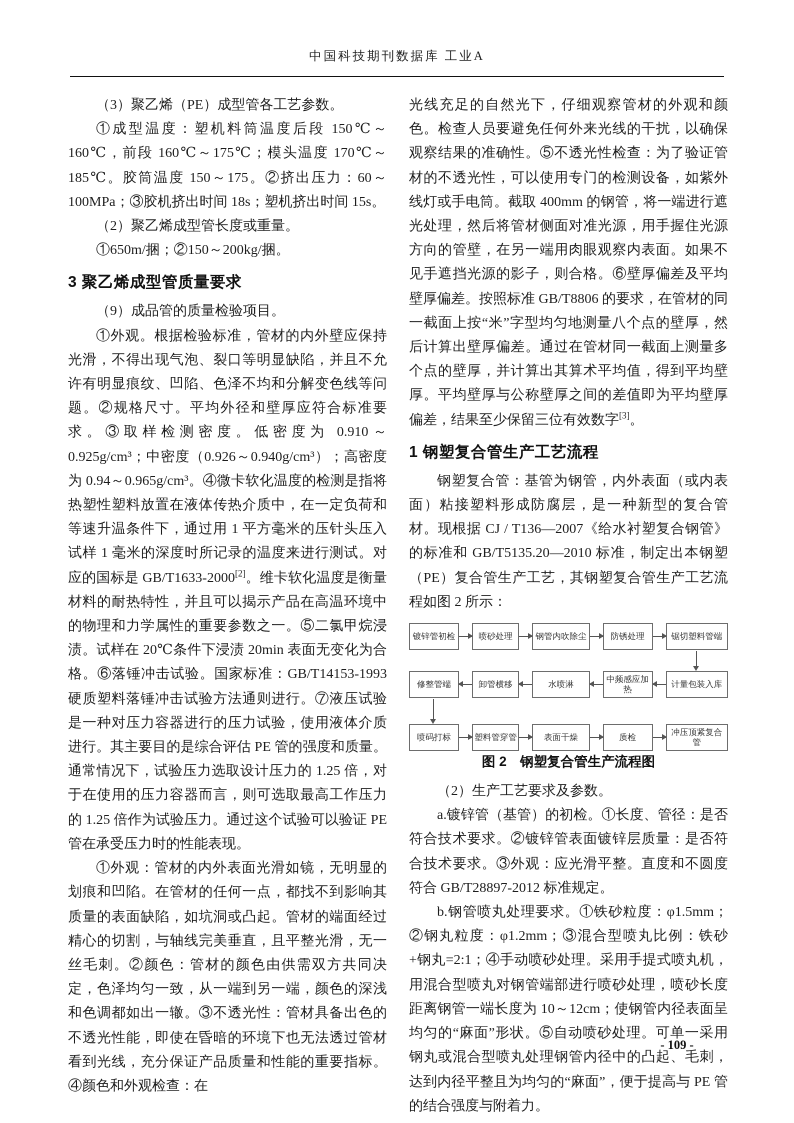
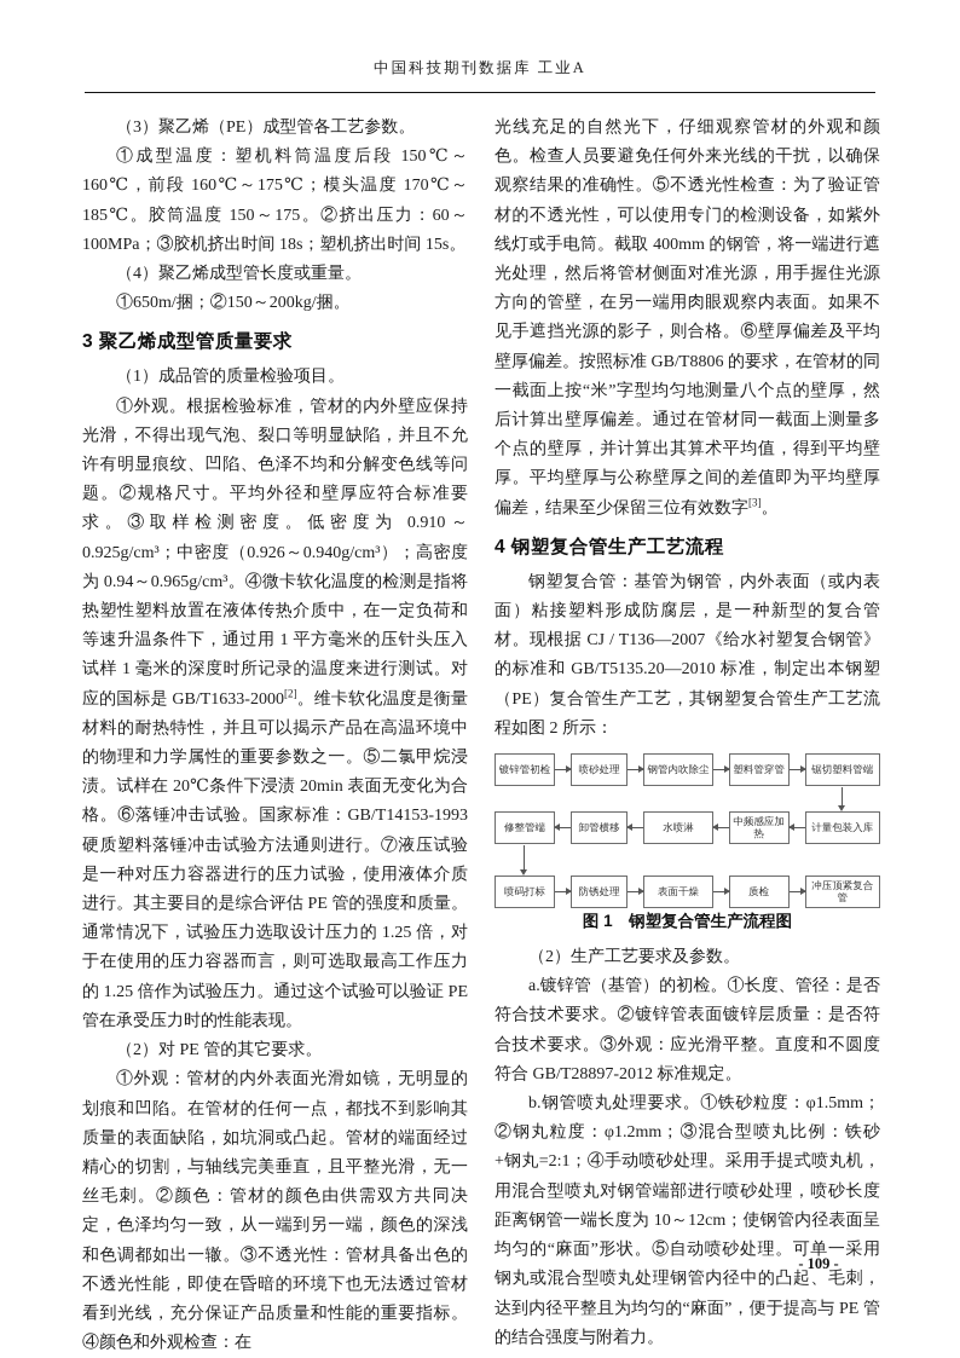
  中国科技期刊数据库 工业A
  （3）聚乙烯（PE）成型管各工艺参数。
  ①成型温度：塑机料筒温度后段 150℃～160℃，前段 160℃～175℃；模头温度 170℃～185℃。胶筒温度 150～175。②挤出压力：60～100MPa；③胶机挤出时间 18s；塑机挤出时间 15s。
- （2）聚乙烯成型管长度或重量。
+ （4）聚乙烯成型管长度或重量。
  ①650m/捆；②150～200kg/捆。
  3 聚乙烯成型管质量要求
- （9）成品管的质量检验项目。
+ （1）成品管的质量检验项目。
  ①外观。根据检验标准，管材的内外壁应保持光滑，不得出现气泡、裂口等明显缺陷，并且不允许有明显痕纹、凹陷、色泽不均和分解变色线等问题。②规格尺寸。平均外径和壁厚应符合标准要求。③取样检测密度。低密度为 0.910～0.925g/cm³；中密度（0.926～0.940g/cm³）；高密度为 0.94～0.965g/cm³。④微卡软化温度的检测是指将热塑性塑料放置在液体传热介质中，在一定负荷和等速升温条件下，通过用 1 平方毫米的压针头压入试样 1 毫米的深度时所记录的温度来进行测试。对应的国标是 GB/T1633-2000[2]。维卡软化温度是衡量材料的耐热特性，并且可以揭示产品在高温环境中的物理和力学属性的重要参数之一。⑤二氯甲烷浸渍。试样在 20℃条件下浸渍 20min 表面无变化为合格。⑥落锤冲击试验。国家标准：GB/T14153-1993 硬质塑料落锤冲击试验方法通则进行。⑦液压试验是一种对压力容器进行的压力试验，使用液体介质进行。其主要目的是综合评估 PE 管的强度和质量。通常情况下，试验压力选取设计压力的 1.25 倍，对于在使用的压力容器而言，则可选取最高工作压力的 1.25 倍作为试验压力。通过这个试验可以验证 PE 管在承受压力时的性能表现。
+ （2）对 PE 管的其它要求。
  ①外观：管材的内外表面光滑如镜，无明显的划痕和凹陷。在管材的任何一点，都找不到影响其质量的表面缺陷，如坑洞或凸起。管材的端面经过精心的切割，与轴线完美垂直，且平整光滑，无一丝毛刺。②颜色：管材的颜色由供需双方共同决定，色泽均匀一致，从一端到另一端，颜色的深浅和色调都如出一辙。③不透光性：管材具备出色的不透光性能，即使在昏暗的环境下也无法透过管材看到光线，充分保证产品质量和性能的重要指标。④颜色和外观检查：在
  光线充足的自然光下，仔细观察管材的外观和颜色。检查人员要避免任何外来光线的干扰，以确保观察结果的准确性。⑤不透光性检查：为了验证管材的不透光性，可以使用专门的检测设备，如紫外线灯或手电筒。截取 400mm 的钢管，将一端进行遮光处理，然后将管材侧面对准光源，用手握住光源方向的管壁，在另一端用肉眼观察内表面。如果不见手遮挡光源的影子，则合格。⑥壁厚偏差及平均壁厚偏差。按照标准 GB/T8806 的要求，在管材的同一截面上按“米”字型均匀地测量八个点的壁厚，然后计算出壁厚偏差。通过在管材同一截面上测量多个点的壁厚，并计算出其算术平均值，得到平均壁厚。平均壁厚与公称壁厚之间的差值即为平均壁厚偏差，结果至少保留三位有效数字[3]。
- 1 钢塑复合管生产工艺流程
+ 4 钢塑复合管生产工艺流程
  钢塑复合管：基管为钢管，内外表面（或内表面）粘接塑料形成防腐层，是一种新型的复合管材。现根据 CJ / T136—2007《给水衬塑复合钢管》的标准和 GB/T5135.20—2010 标准，制定出本钢塑（PE）复合管生产工艺，其钢塑复合管生产工艺流程如图 2 所示：
  镀锌管初检
  喷砂处理
  钢管内吹除尘
- 防锈处理
+ 塑料管穿管
  锯切塑料管端
  修整管端
  卸管横移
  水喷淋
  中频感应加热
  计量包装入库
  喷码打标
- 塑料管穿管
+ 防锈处理
  表面干燥
  质检
  冲压顶紧复合管
- 图 2 钢塑复合管生产流程图
+ 图 1 钢塑复合管生产流程图
  （2）生产工艺要求及参数。
  a.镀锌管（基管）的初检。①长度、管径：是否符合技术要求。②镀锌管表面镀锌层质量：是否符合技术要求。③外观：应光滑平整。直度和不圆度符合 GB/T28897-2012 标准规定。
  b.钢管喷丸处理要求。①铁砂粒度：φ1.5mm；②钢丸粒度：φ1.2mm；③混合型喷丸比例：铁砂+钢丸=2:1；④手动喷砂处理。采用手提式喷丸机，用混合型喷丸对钢管端部进行喷砂处理，喷砂长度距离钢管一端长度为 10～12cm；使钢管内径表面呈均匀的“麻面”形状。⑤自动喷砂处理。可单一采用钢丸或混合型喷丸处理钢管内径中的凸起、毛刺，达到内径平整且为均匀的“麻面”，便于提高与 PE 管的结合强度与附着力。
  - 109 -
